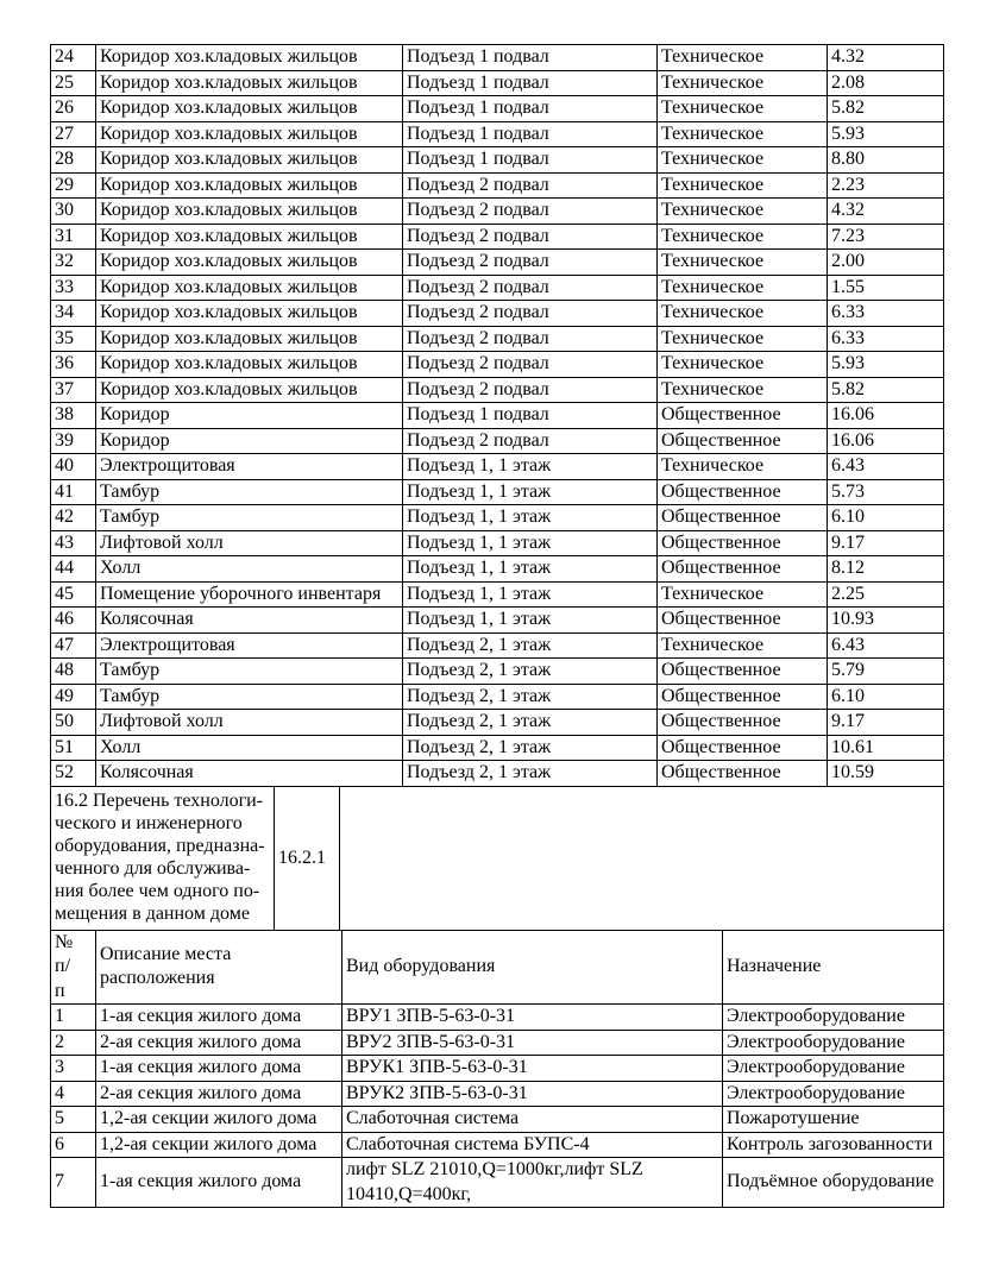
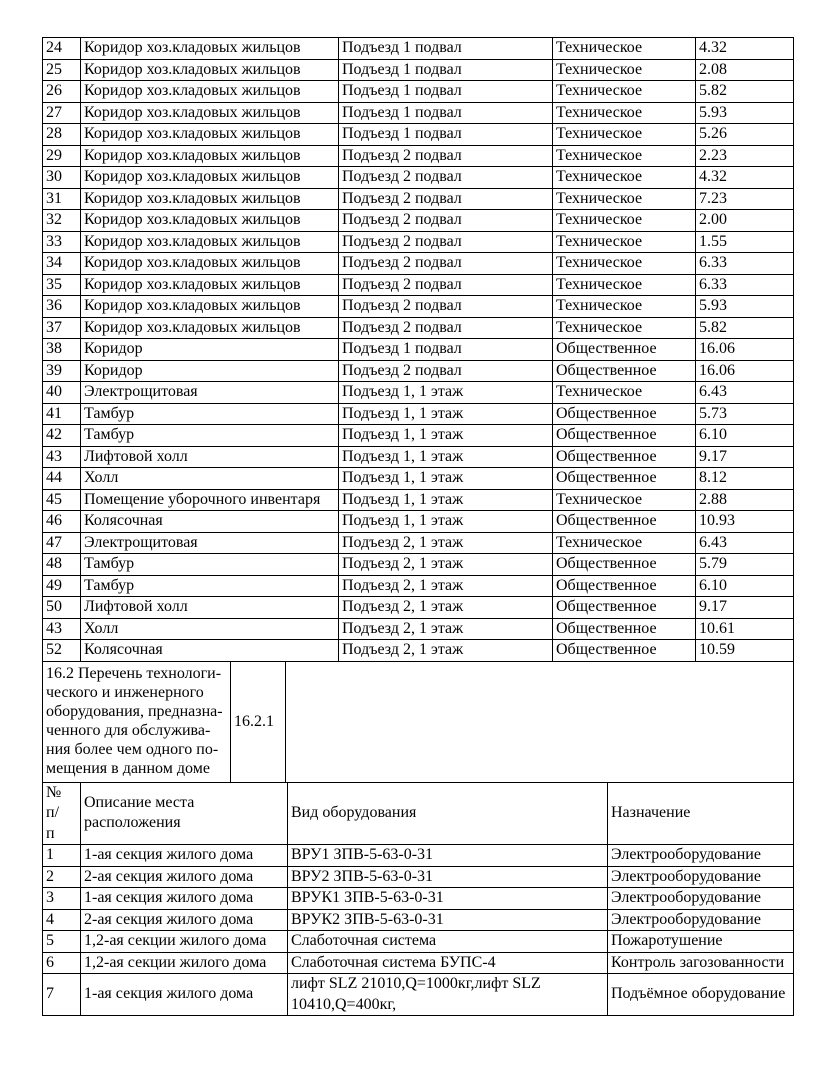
  24	Коридор хоз.кладовых жильцов	Подъезд 1 подвал	Техническое	4.32
  25	Коридор хоз.кладовых жильцов	Подъезд 1 подвал	Техническое	2.08
  26	Коридор хоз.кладовых жильцов	Подъезд 1 подвал	Техническое	5.82
  27	Коридор хоз.кладовых жильцов	Подъезд 1 подвал	Техническое	5.93
- 28	Коридор хоз.кладовых жильцов	Подъезд 1 подвал	Техническое	8.80
+ 28	Коридор хоз.кладовых жильцов	Подъезд 1 подвал	Техническое	5.26
  29	Коридор хоз.кладовых жильцов	Подъезд 2 подвал	Техническое	2.23
  30	Коридор хоз.кладовых жильцов	Подъезд 2 подвал	Техническое	4.32
  31	Коридор хоз.кладовых жильцов	Подъезд 2 подвал	Техническое	7.23
  32	Коридор хоз.кладовых жильцов	Подъезд 2 подвал	Техническое	2.00
  33	Коридор хоз.кладовых жильцов	Подъезд 2 подвал	Техническое	1.55
  34	Коридор хоз.кладовых жильцов	Подъезд 2 подвал	Техническое	6.33
  35	Коридор хоз.кладовых жильцов	Подъезд 2 подвал	Техническое	6.33
  36	Коридор хоз.кладовых жильцов	Подъезд 2 подвал	Техническое	5.93
  37	Коридор хоз.кладовых жильцов	Подъезд 2 подвал	Техническое	5.82
  38	Коридор	Подъезд 1 подвал	Общественное	16.06
  39	Коридор	Подъезд 2 подвал	Общественное	16.06
  40	Электрощитовая	Подъезд 1, 1 этаж	Техническое	6.43
  41	Тамбур	Подъезд 1, 1 этаж	Общественное	5.73
  42	Тамбур	Подъезд 1, 1 этаж	Общественное	6.10
  43	Лифтовой холл	Подъезд 1, 1 этаж	Общественное	9.17
  44	Холл	Подъезд 1, 1 этаж	Общественное	8.12
- 45	Помещение уборочного инвентаря	Подъезд 1, 1 этаж	Техническое	2.25
+ 45	Помещение уборочного инвентаря	Подъезд 1, 1 этаж	Техническое	2.88
  46	Колясочная	Подъезд 1, 1 этаж	Общественное	10.93
  47	Электрощитовая	Подъезд 2, 1 этаж	Техническое	6.43
  48	Тамбур	Подъезд 2, 1 этаж	Общественное	5.79
  49	Тамбур	Подъезд 2, 1 этаж	Общественное	6.10
  50	Лифтовой холл	Подъезд 2, 1 этаж	Общественное	9.17
- 51	Холл	Подъезд 2, 1 этаж	Общественное	10.61
+ 43	Холл	Подъезд 2, 1 этаж	Общественное	10.61
  52	Колясочная	Подъезд 2, 1 этаж	Общественное	10.59
  16.2 Перечень технологи- ческого и инженерного оборудования, предназна- ченного для обслужива- ния более чем одного по- мещения в данном доме	16.2.1
  № п/ п	Описание места расположения	Вид оборудования	Назначение
  1	1-ая секция жилого дома	ВРУ1 ЗПВ-5-63-0-31	Электрооборудование
  2	2-ая секция жилого дома	ВРУ2 ЗПВ-5-63-0-31	Электрооборудование
  3	1-ая секция жилого дома	ВРУК1 ЗПВ-5-63-0-31	Электрооборудование
  4	2-ая секция жилого дома	ВРУК2 ЗПВ-5-63-0-31	Электрооборудование
  5	1,2-ая секции жилого дома	Слаботочная система	Пожаротушение
  6	1,2-ая секции жилого дома	Слаботочная система БУПС-4	Контроль загозованности
  7	1-ая секция жилого дома	лифт SLZ 21010,Q=1000кг,лифт SLZ 10410,Q=400кг,	Подъёмное оборудование
